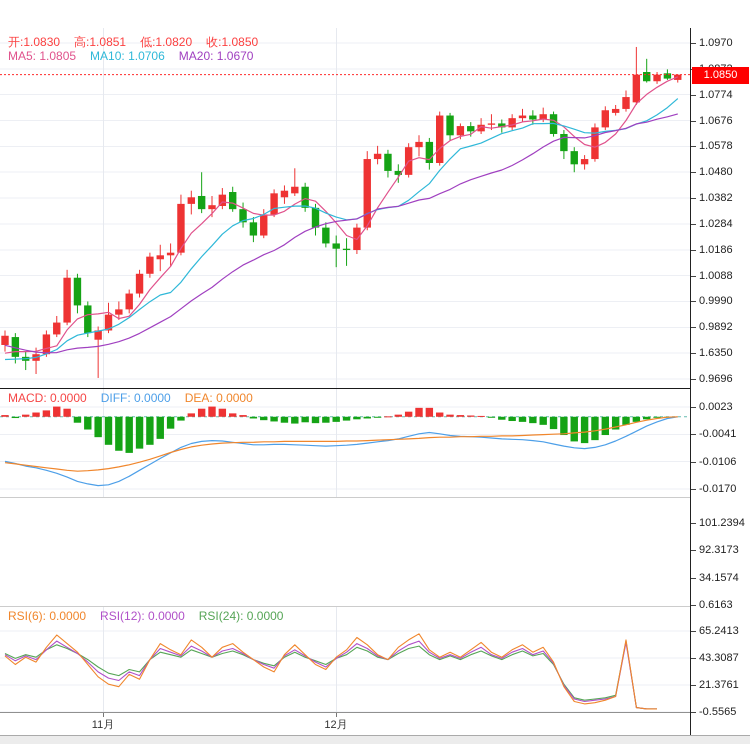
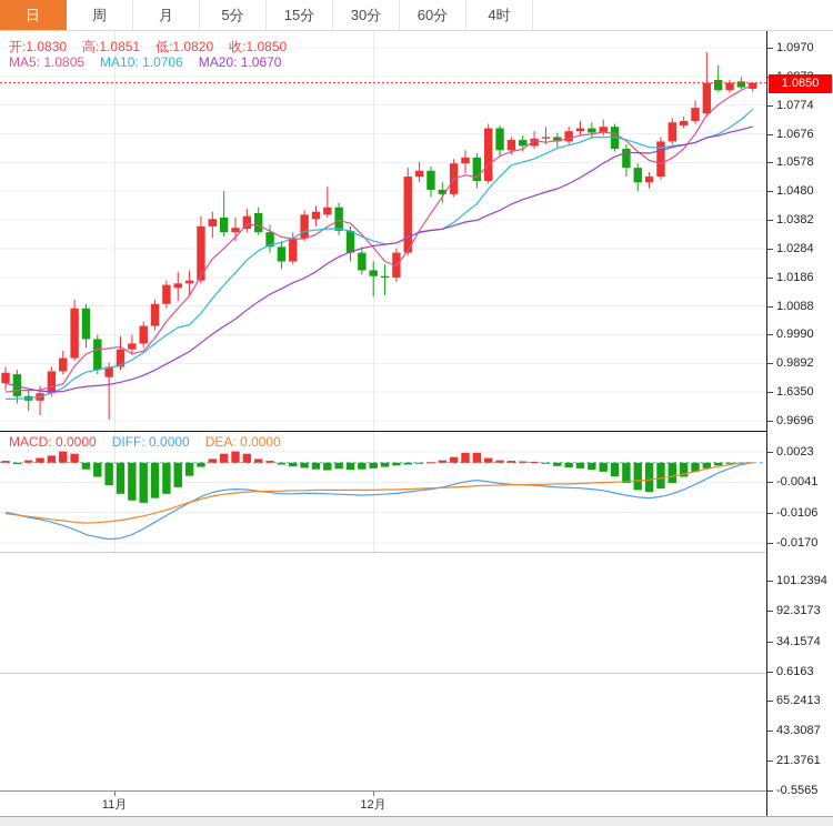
+ 日
+ 周
+ 月
+ 5分
+ 15分
+ 30分
+ 60分
+ 4时
  开:1.0830 高:1.0851 低:1.0820 收:1.0850
  MA5: 1.0805 MA10: 1.0706 MA20: 1.0670
  MACD: 0.0000 DIFF: 0.0000 DEA: 0.0000
- RSI(6): 0.0000 RSI(12): 0.0000 RSI(24): 0.0000
  1.0850
  1.0970
  1.0774
  1.0676
  1.0578
  1.0480
  1.0382
  1.0284
  1.0186
  1.0088
  0.9990
  0.9892
  1.6350
  0.9696
  0.0023
  -0.0041
  -0.0106
  -0.0170
  101.2394
  92.3173
  34.1574
  0.6163
  65.2413
  43.3087
  21.3761
  -0.5565
  11月
  12月
